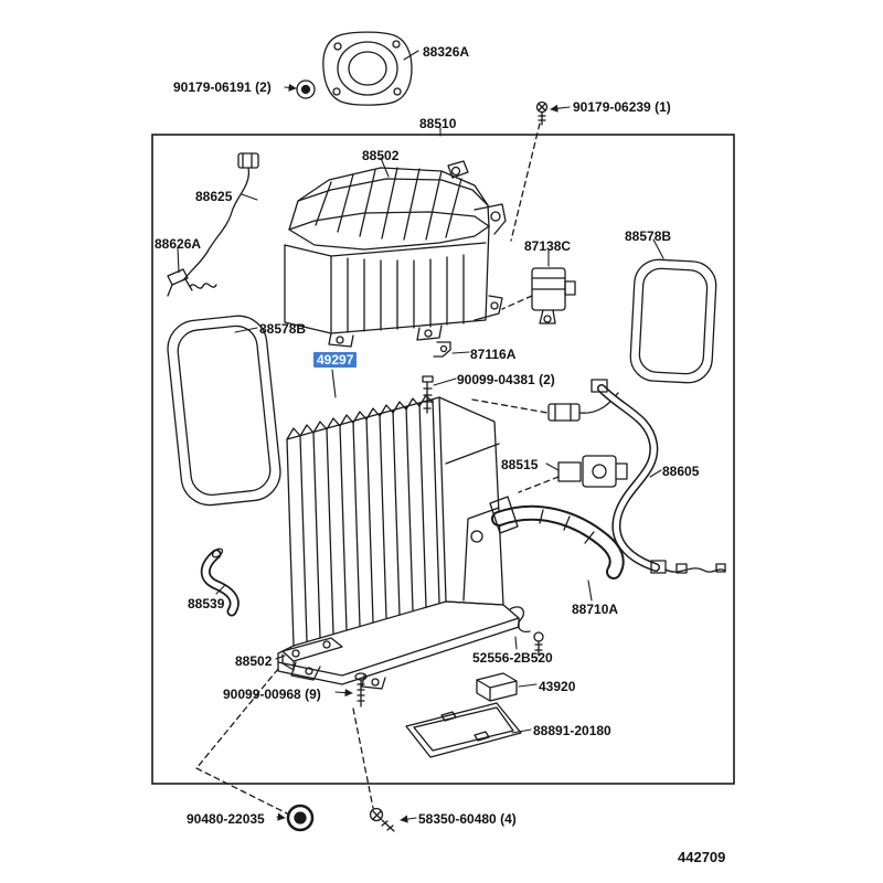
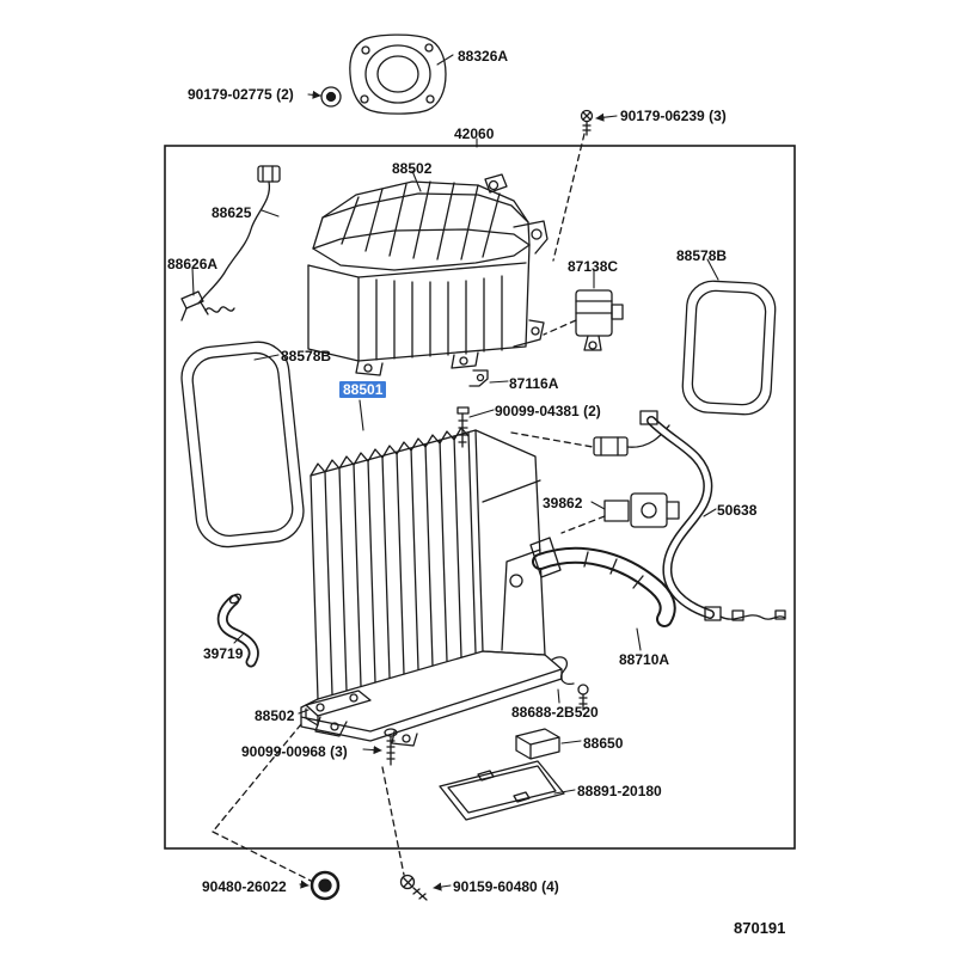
  88326A
- 90179-06191 (2)
+ 90179-02775 (2)
- 90179-06239 (1)
+ 90179-06239 (3)
- 88510
+ 42060
  88502
  88625
  88626A
  87138C
  88578B
  88578B
- 49297
+ 88501
  87116A
  90099-04381 (2)
- 88515
+ 39862
- 88605
+ 50638
- 88539
+ 39719
  88710A
  88502
- 52556-2B520
+ 88688-2B520
- 90099-00968 (9)
+ 90099-00968 (3)
- 43920
+ 88650
  88891-20180
- 90480-22035
+ 90480-26022
- 58350-60480 (4)
+ 90159-60480 (4)
- 442709
+ 870191
